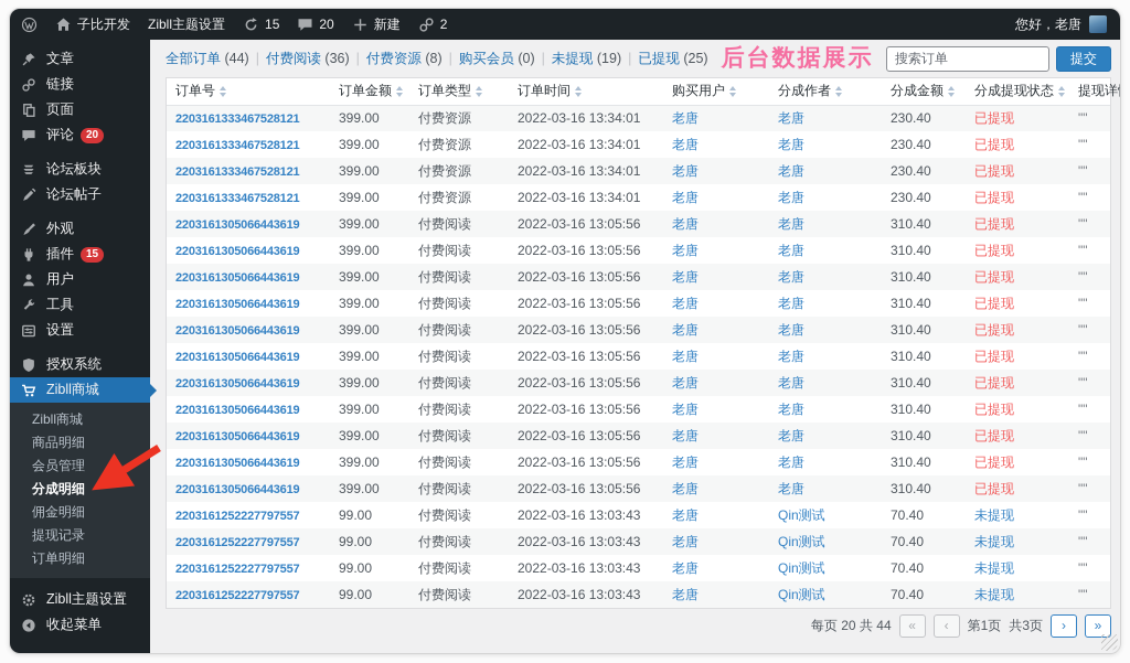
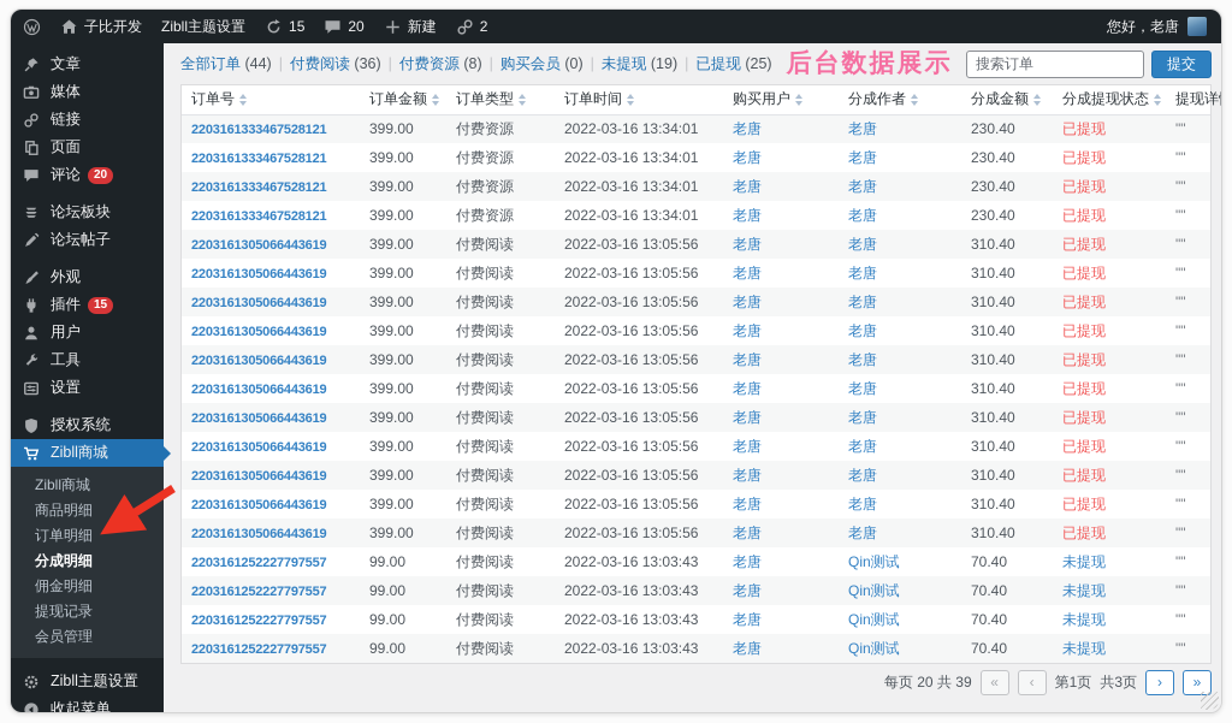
  子比开发
  Zibll主题设置
  15
  20
  新建
  2
  您好，老唐
  文章
+ 媒体
  链接
  页面
  评论
  20
  论坛板块
  论坛帖子
  外观
  插件
  15
  用户
  工具
  设置
  授权系统
  Zibll商城
  Zibll商城
  商品明细
- 会员管理
+ 订单明细
  分成明细
  佣金明细
  提现记录
- 订单明细
+ 会员管理
  Zibll主题设置
  收起菜单
  全部订单 (44)
  |
  付费阅读 (36)
  |
  付费资源 (8)
  |
  购买会员 (0)
  |
  未提现 (19)
  |
  已提现 (25)
  后台数据展示
  搜索订单
  提交
  订单号	订单金额	订单类型	订单时间	购买用户	分成作者	分成金额	分成提现状态	提现详
  2203161333467528121	399.00	付费资源	2022-03-16 13:34:01	老唐	老唐	230.40	已提现	""
  2203161333467528121	399.00	付费资源	2022-03-16 13:34:01	老唐	老唐	230.40	已提现	""
  2203161333467528121	399.00	付费资源	2022-03-16 13:34:01	老唐	老唐	230.40	已提现	""
  2203161333467528121	399.00	付费资源	2022-03-16 13:34:01	老唐	老唐	230.40	已提现	""
  2203161305066443619	399.00	付费阅读	2022-03-16 13:05:56	老唐	老唐	310.40	已提现	""
  2203161305066443619	399.00	付费阅读	2022-03-16 13:05:56	老唐	老唐	310.40	已提现	""
  2203161305066443619	399.00	付费阅读	2022-03-16 13:05:56	老唐	老唐	310.40	已提现	""
  2203161305066443619	399.00	付费阅读	2022-03-16 13:05:56	老唐	老唐	310.40	已提现	""
  2203161305066443619	399.00	付费阅读	2022-03-16 13:05:56	老唐	老唐	310.40	已提现	""
  2203161305066443619	399.00	付费阅读	2022-03-16 13:05:56	老唐	老唐	310.40	已提现	""
  2203161305066443619	399.00	付费阅读	2022-03-16 13:05:56	老唐	老唐	310.40	已提现	""
  2203161305066443619	399.00	付费阅读	2022-03-16 13:05:56	老唐	老唐	310.40	已提现	""
  2203161305066443619	399.00	付费阅读	2022-03-16 13:05:56	老唐	老唐	310.40	已提现	""
  2203161305066443619	399.00	付费阅读	2022-03-16 13:05:56	老唐	老唐	310.40	已提现	""
  2203161305066443619	399.00	付费阅读	2022-03-16 13:05:56	老唐	老唐	310.40	已提现	""
  2203161252227797557	99.00	付费阅读	2022-03-16 13:03:43	老唐	Qin测试	70.40	未提现	""
  2203161252227797557	99.00	付费阅读	2022-03-16 13:03:43	老唐	Qin测试	70.40	未提现	""
  2203161252227797557	99.00	付费阅读	2022-03-16 13:03:43	老唐	Qin测试	70.40	未提现	""
  2203161252227797557	99.00	付费阅读	2022-03-16 13:03:43	老唐	Qin测试	70.40	未提现	""
- 每页 20 共 44
+ 每页 20 共 39
  «
  ‹
  第1页
  共3页
  ›
  »
